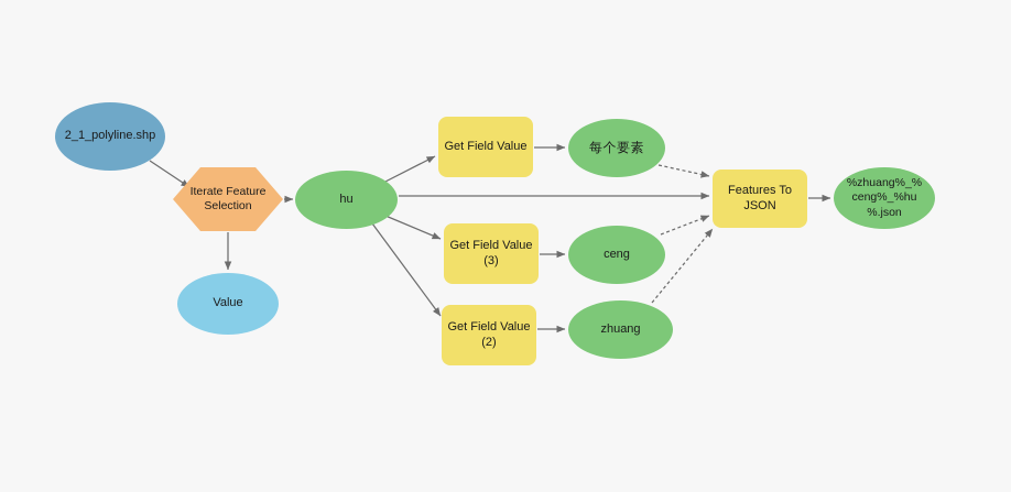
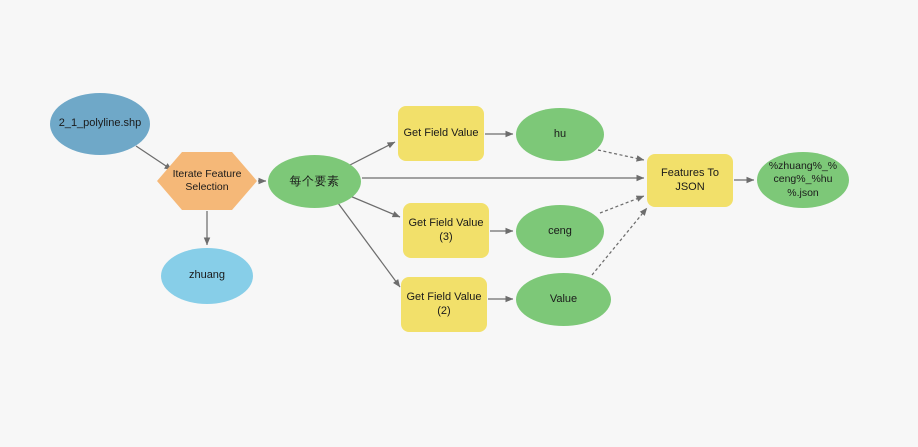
  2_1_polyline.shp
  Iterate Feature
  Selection
- Value
+ zhuang
- hu
+ 每个要素
  Get Field Value
  Get Field Value
  (3)
  Get Field Value
  (2)
- 每个要素
+ hu
  ceng
- zhuang
+ Value
  Features To
  JSON
  %zhuang%_%
  ceng%_%hu
  %.json
